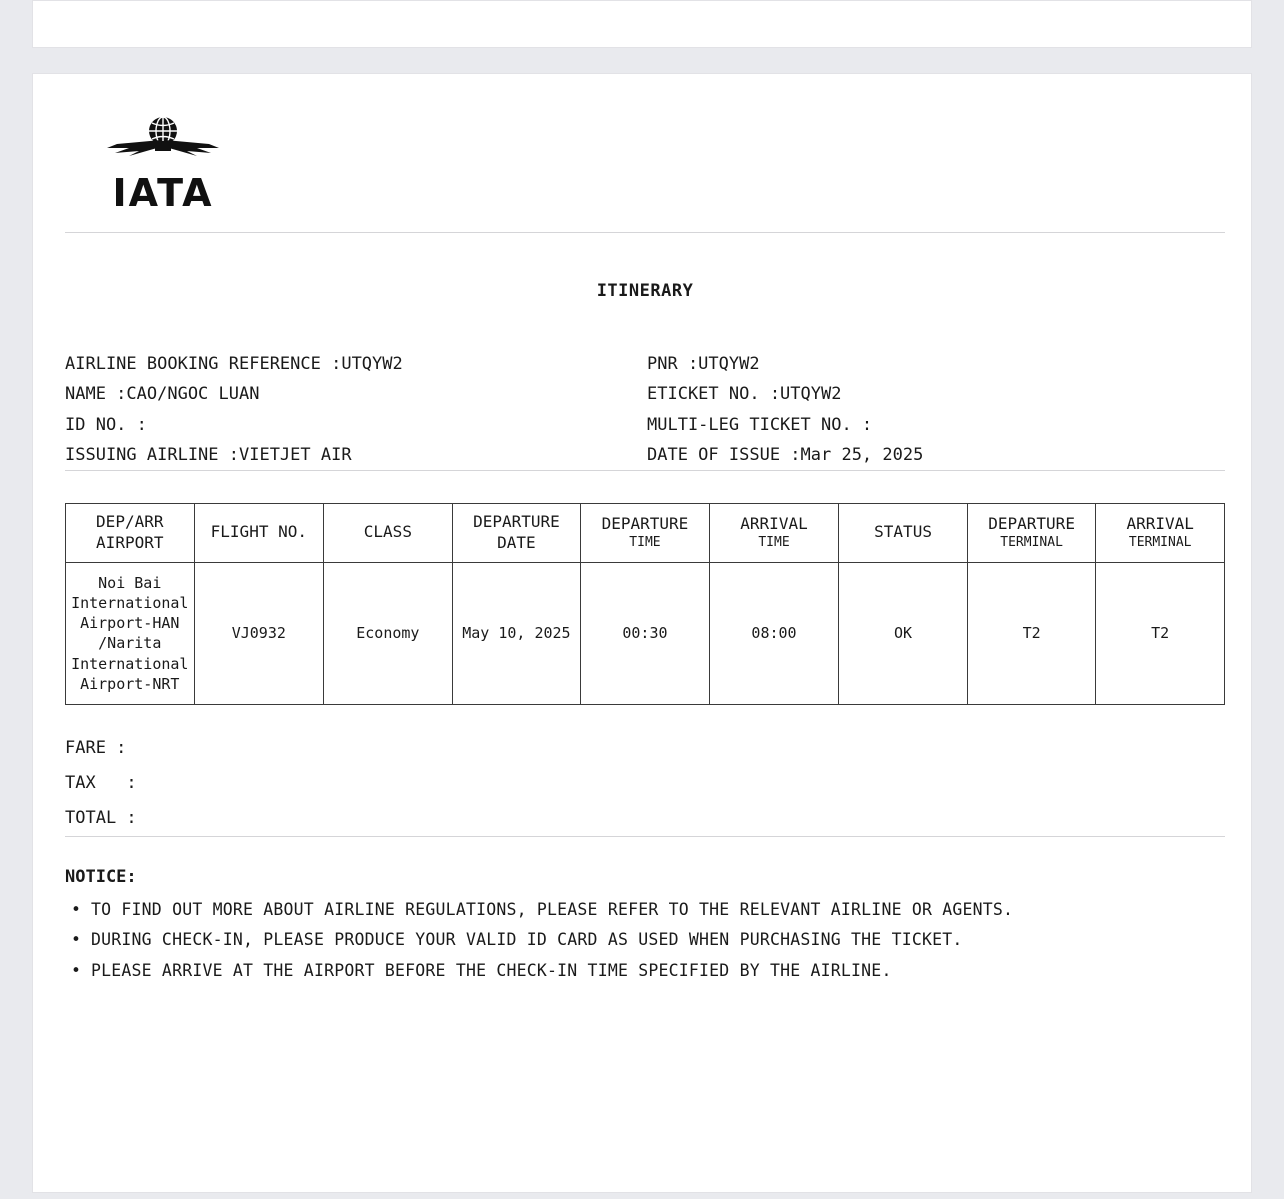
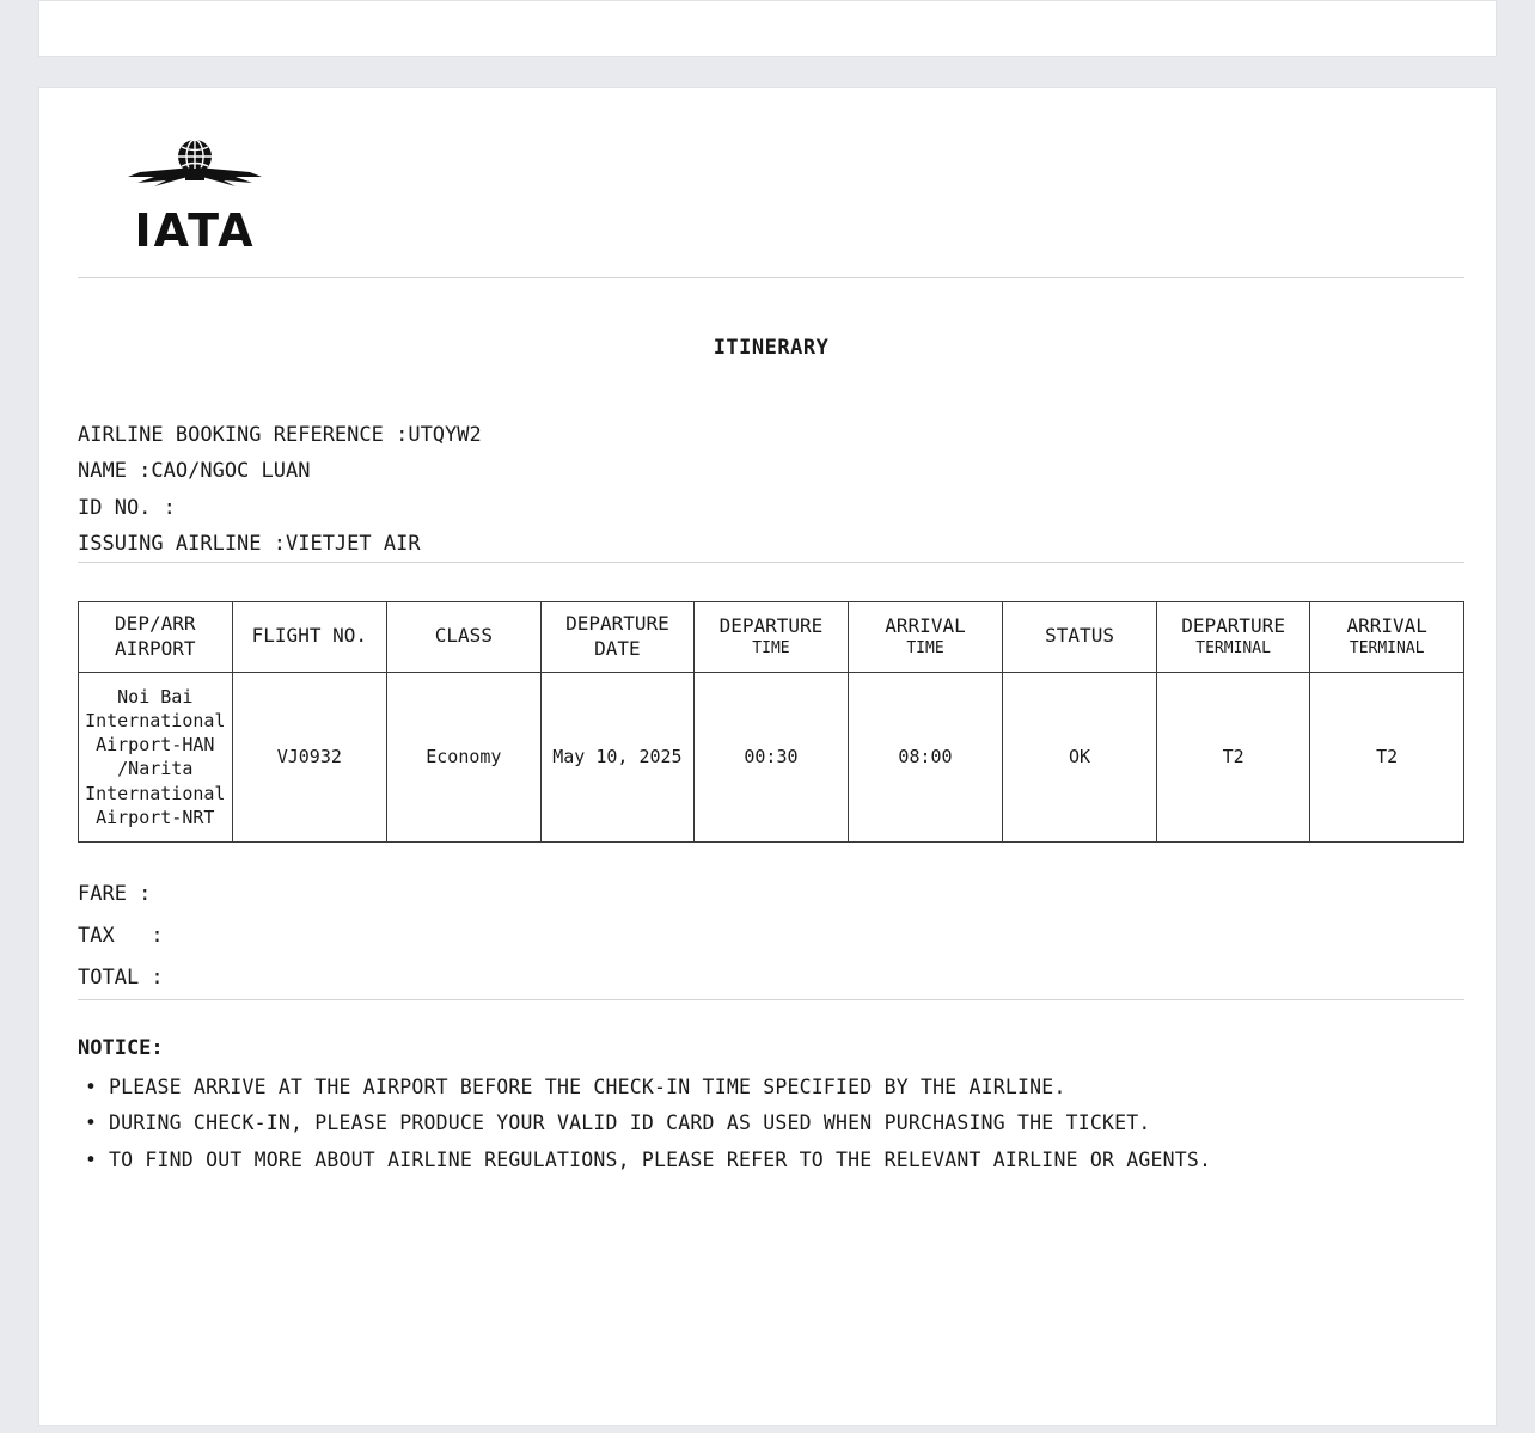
  IATA
  ITINERARY
  AIRLINE BOOKING REFERENCE :UTQYW2
  NAME :CAO/NGOC LUAN
  ID NO. :
  ISSUING AIRLINE :VIETJET AIR
- PNR :UTQYW2
- ETICKET NO. :UTQYW2
- MULTI-LEG TICKET NO. :
- DATE OF ISSUE :Mar 25, 2025
  DEP/ARR AIRPORT	FLIGHT NO.	CLASS	DEPARTURE DATE	DEPARTURE TIME	ARRIVAL TIME	STATUS	DEPARTURE TERMINAL	ARRIVAL TERMINAL
  Noi Bai International Airport-HAN /Narita International Airport-NRT	VJ0932	Economy	May 10, 2025	00:30	08:00	OK	T2	T2
  FARE :
  TAX :
  TOTAL :
  NOTICE:
- TO FIND OUT MORE ABOUT AIRLINE REGULATIONS, PLEASE REFER TO THE RELEVANT AIRLINE OR AGENTS.
+ PLEASE ARRIVE AT THE AIRPORT BEFORE THE CHECK-IN TIME SPECIFIED BY THE AIRLINE.
  DURING CHECK-IN, PLEASE PRODUCE YOUR VALID ID CARD AS USED WHEN PURCHASING THE TICKET.
- PLEASE ARRIVE AT THE AIRPORT BEFORE THE CHECK-IN TIME SPECIFIED BY THE AIRLINE.
+ TO FIND OUT MORE ABOUT AIRLINE REGULATIONS, PLEASE REFER TO THE RELEVANT AIRLINE OR AGENTS.
